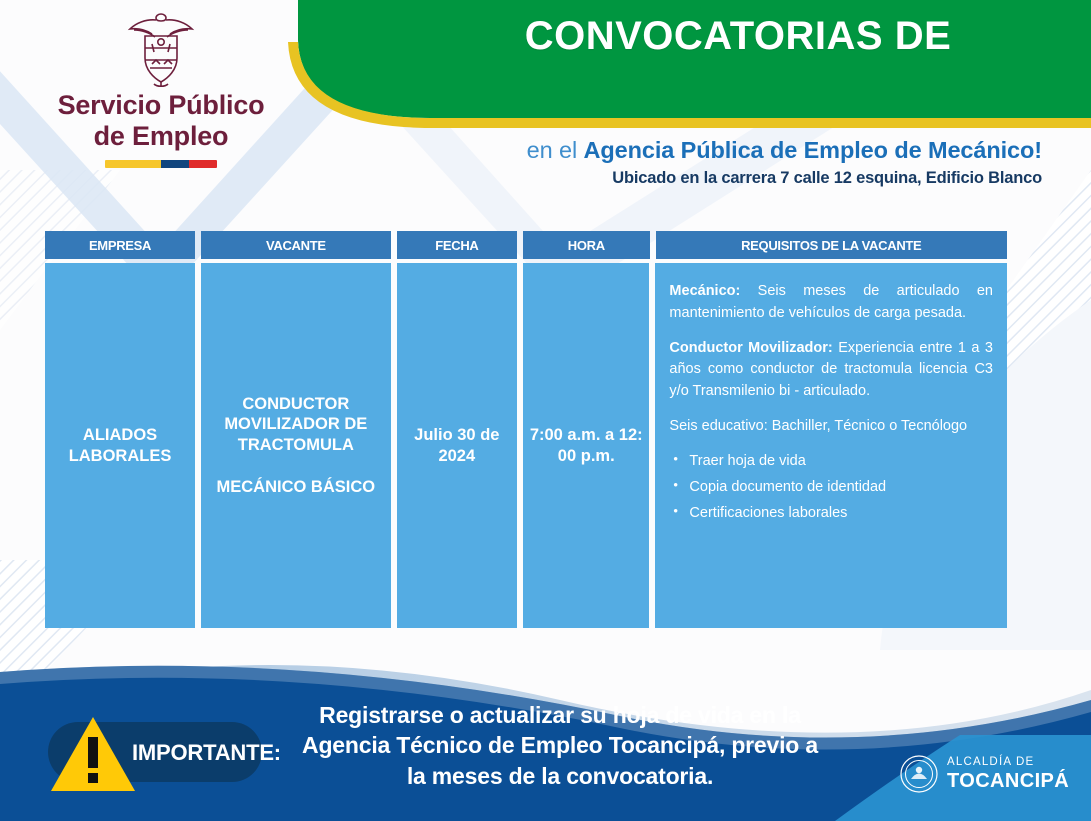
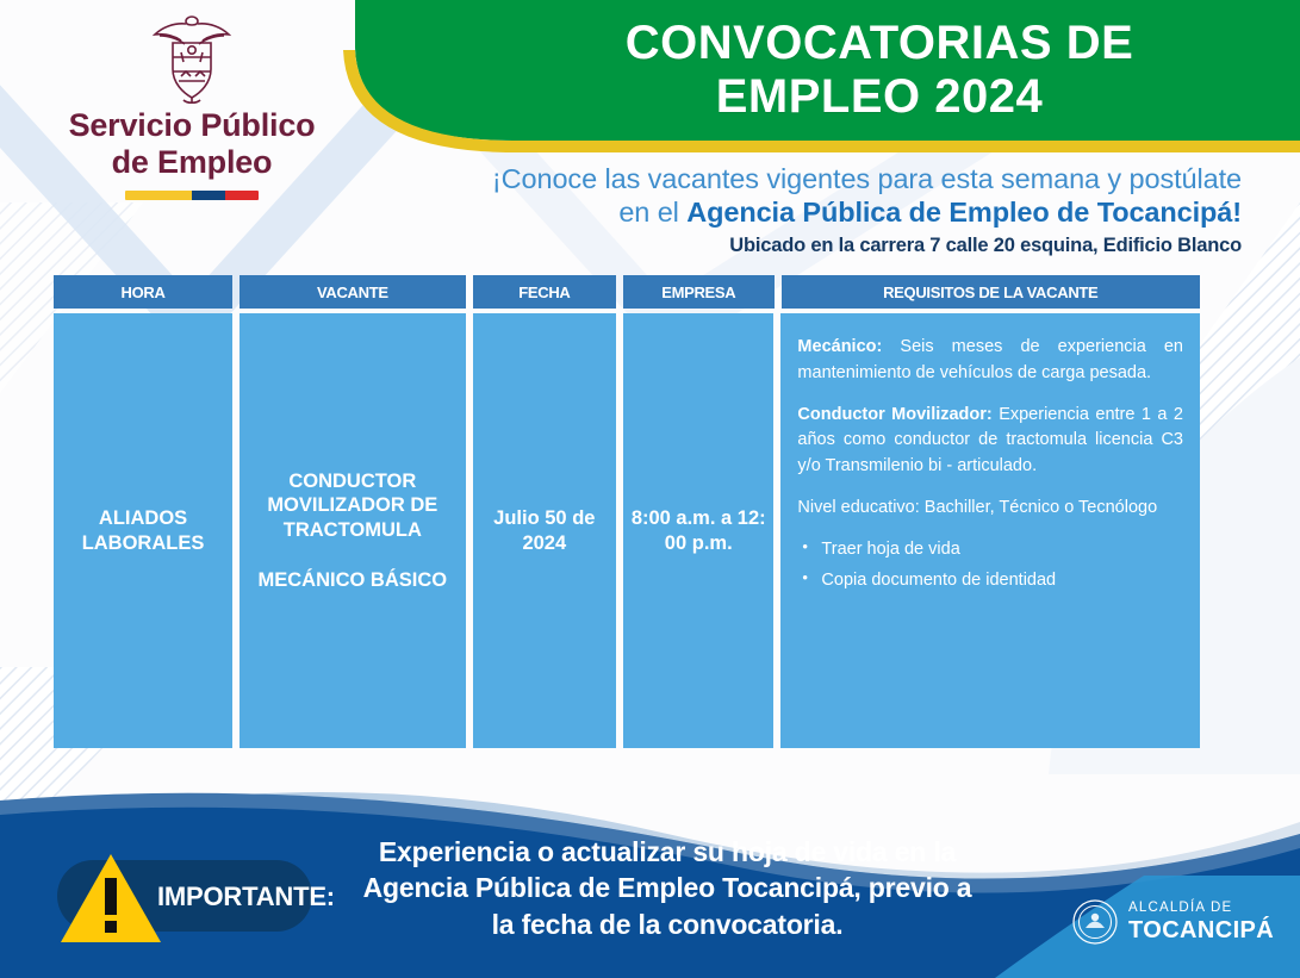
  Servicio Público
  de Empleo
  CONVOCATORIAS DE
+ EMPLEO 2024
+ ¡Conoce las vacantes vigentes para esta semana y postúlate
- en el Agencia Pública de Empleo de Mecánico!
+ en el Agencia Pública de Empleo de Tocancipá!
- Ubicado en la carrera 7 calle 12 esquina, Edificio Blanco
+ Ubicado en la carrera 7 calle 20 esquina, Edificio Blanco
- EMPRESA
+ HORA
  VACANTE
  FECHA
- HORA
+ EMPRESA
  REQUISITOS DE LA VACANTE
  ALIADOS LABORALES
  CONDUCTOR MOVILIZADOR DE TRACTOMULA
  MECÁNICO BÁSICO
- Julio 30 de 2024
+ Julio 50 de 2024
- 7:00 a.m. a 12: 00 p.m.
+ 8:00 a.m. a 12: 00 p.m.
- Mecánico: Seis meses de articulado en mantenimiento de vehículos de carga pesada.
+ Mecánico: Seis meses de experiencia en mantenimiento de vehículos de carga pesada.
- Conductor Movilizador: Experiencia entre 1 a 3 años como conductor de tractomula licencia C3 y/o Transmilenio bi - articulado.
+ Conductor Movilizador: Experiencia entre 1 a 2 años como conductor de tractomula licencia C3 y/o Transmilenio bi - articulado.
- Seis educativo: Bachiller, Técnico o Tecnólogo
+ Nivel educativo: Bachiller, Técnico o Tecnólogo
  Traer hoja de vida
  Copia documento de identidad
- Certificaciones laborales
  IMPORTANTE:
- Registrarse o actualizar su hoja de vida en la
+ Experiencia o actualizar su hoja de vida en la
- Agencia Técnico de Empleo Tocancipá, previo a
+ Agencia Pública de Empleo Tocancipá, previo a
- la meses de la convocatoria.
+ la fecha de la convocatoria.
  ALCALDÍA DE
  TOCANCIPÁ
